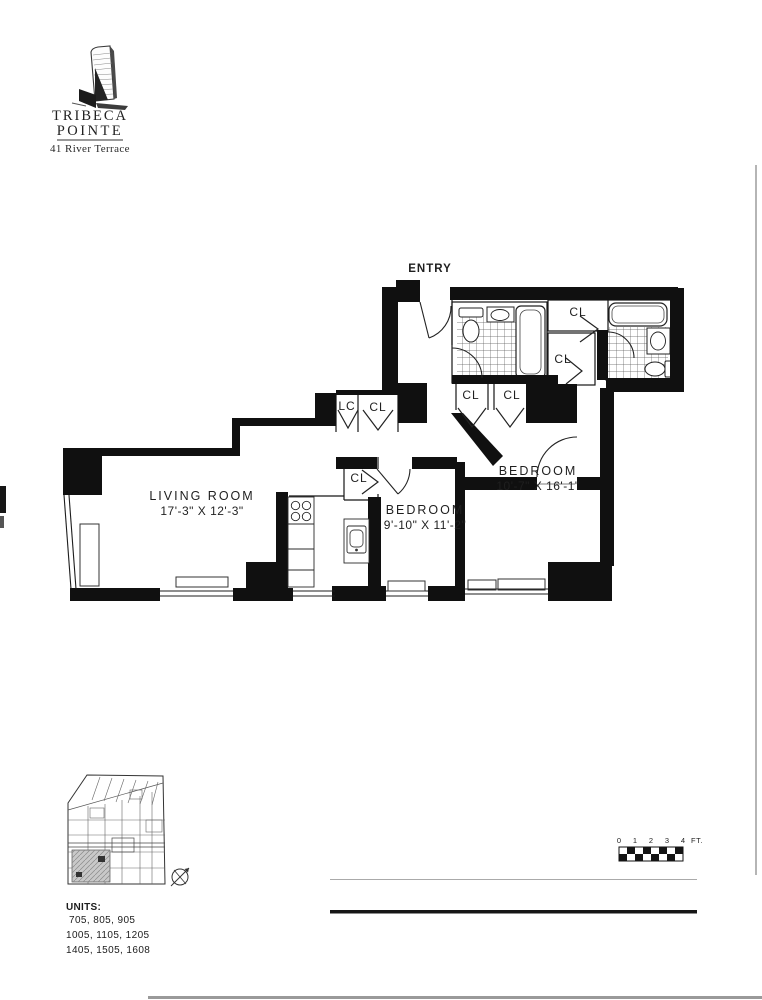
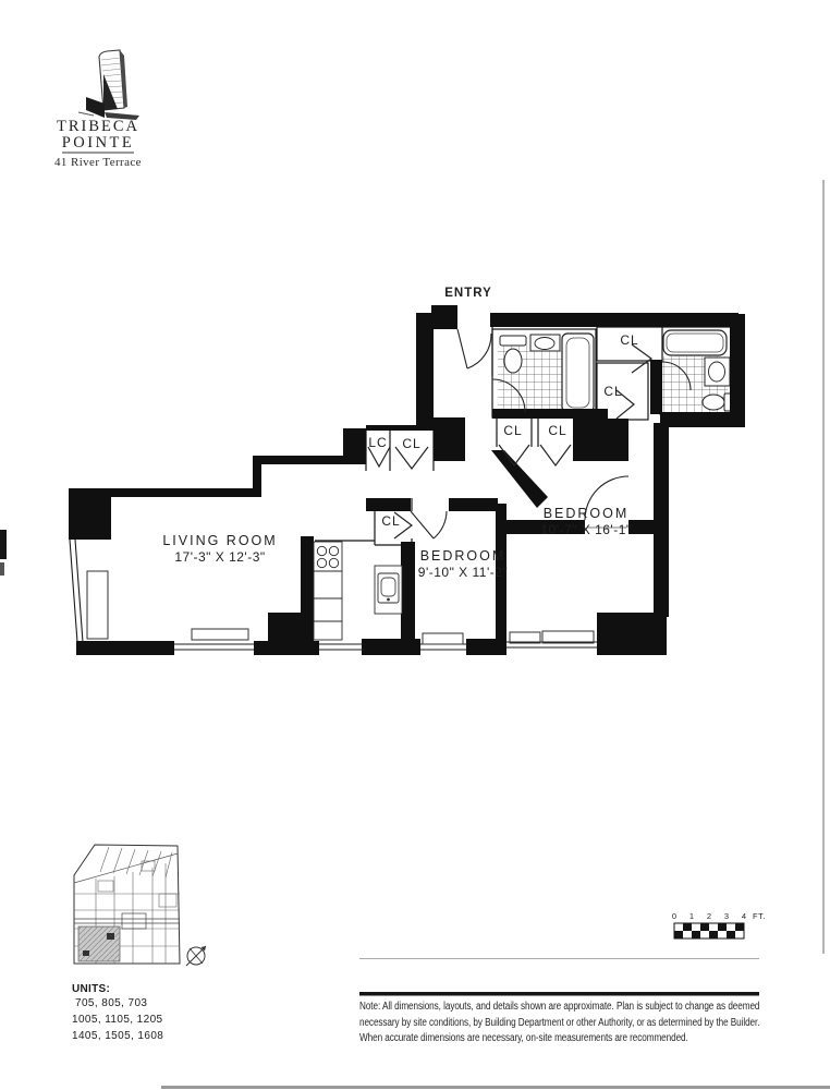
  TRIBECA
  POINTE
  41 River Terrace
  ENTRY
  LIVING ROOM
  17'-3" X 12'-3"
  BEDROOM
  9'-10" X 11'-2"
  BEDROOM
  10'-7" X 16'-1"
  LC
  CL
  CL
  CL
  CL
  CL
  CL
  UNITS:
- 705, 805, 905
+ 705, 805, 703
  1005, 1105, 1205
  1405, 1505, 1608
  0
  1
  2
  3
  4
  FT.
+ Note: All dimensions, layouts, and details shown are approximate. Plan is subject to change as deemed necessary by site conditions, by Building Department or other Authority, or as determined by the Builder. When accurate dimensions are necessary, on-site measurements are recommended.
